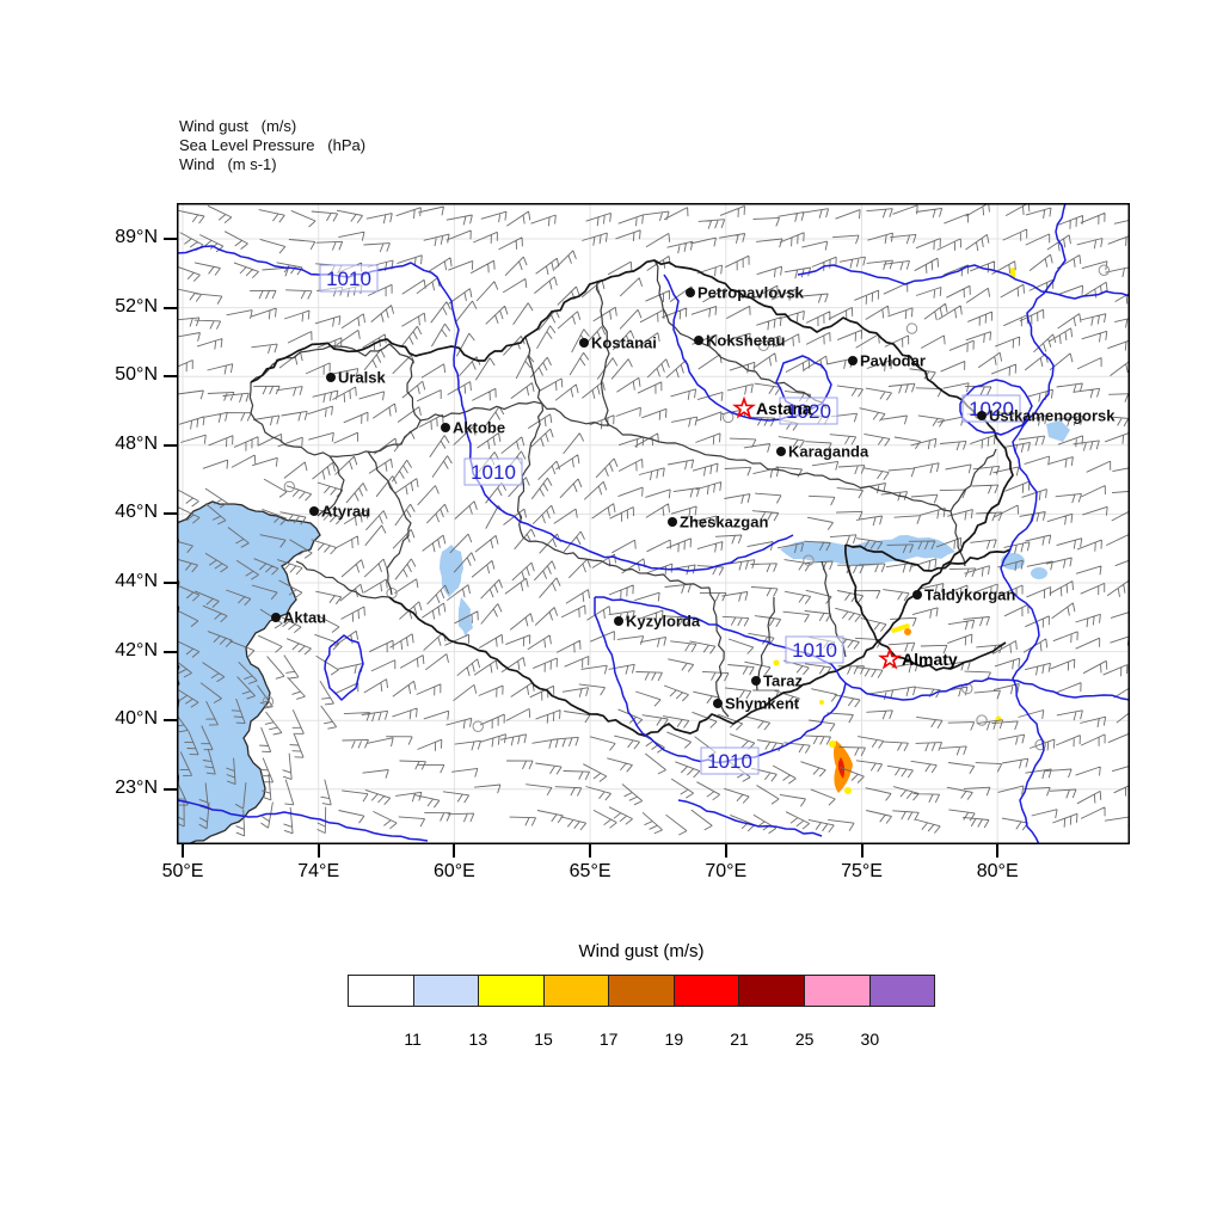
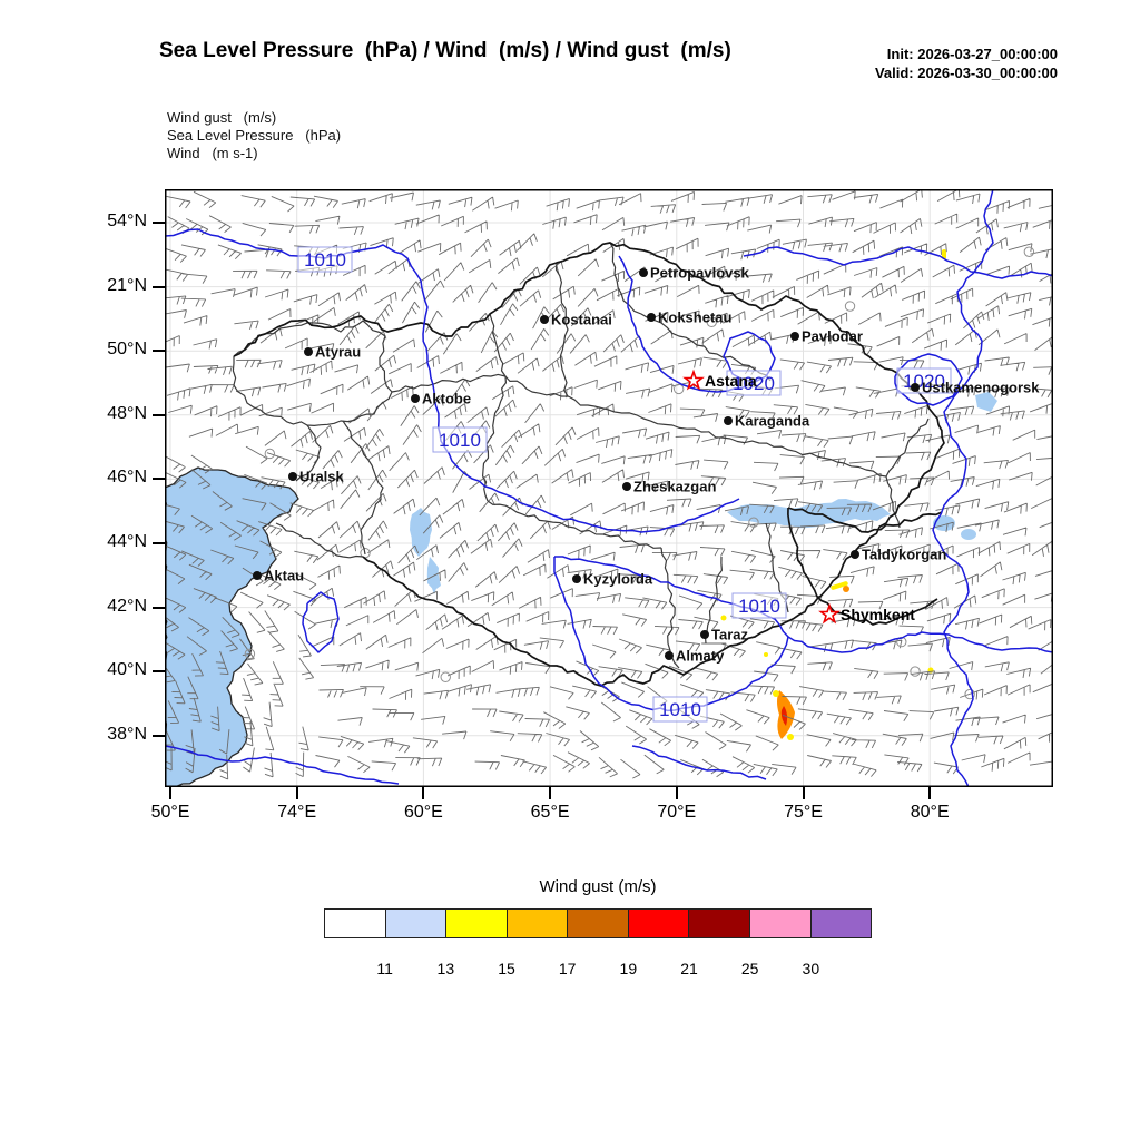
+ Sea Level Pressure (hPa) / Wind (m/s) / Wind gust (m/s)
+ Init: 2026-03-27_00:00:00
+ Valid: 2026-03-30_00:00:00
  Wind gust (m/s)
  Sea Level Pressure (hPa)
  Wind (m s-1)
  1010
  1010
  1020
  1020
  1010
  1010
  Petropavlovsk
  Kostanai
  Kokshetau
  Pavlodar
- Uralsk
+ Atyrau
  Aktobe
  Astana
  Ustkamenogorsk
  Karaganda
  Zheskazgan
- Atyrau
+ Uralsk
  Aktau
  Kyzylorda
  Taldykorgan
- Almaty
+ Shymkent
  Taraz
- Shymkent
+ Almaty
- 89°N
+ 54°N
- 52°N
+ 21°N
  50°N
  48°N
  46°N
  44°N
  42°N
  40°N
- 23°N
+ 38°N
  50°E
  74°E
  60°E
  65°E
  70°E
  75°E
  80°E
  Wind gust (m/s)
  11
  13
  15
  17
  19
  21
  25
  30
